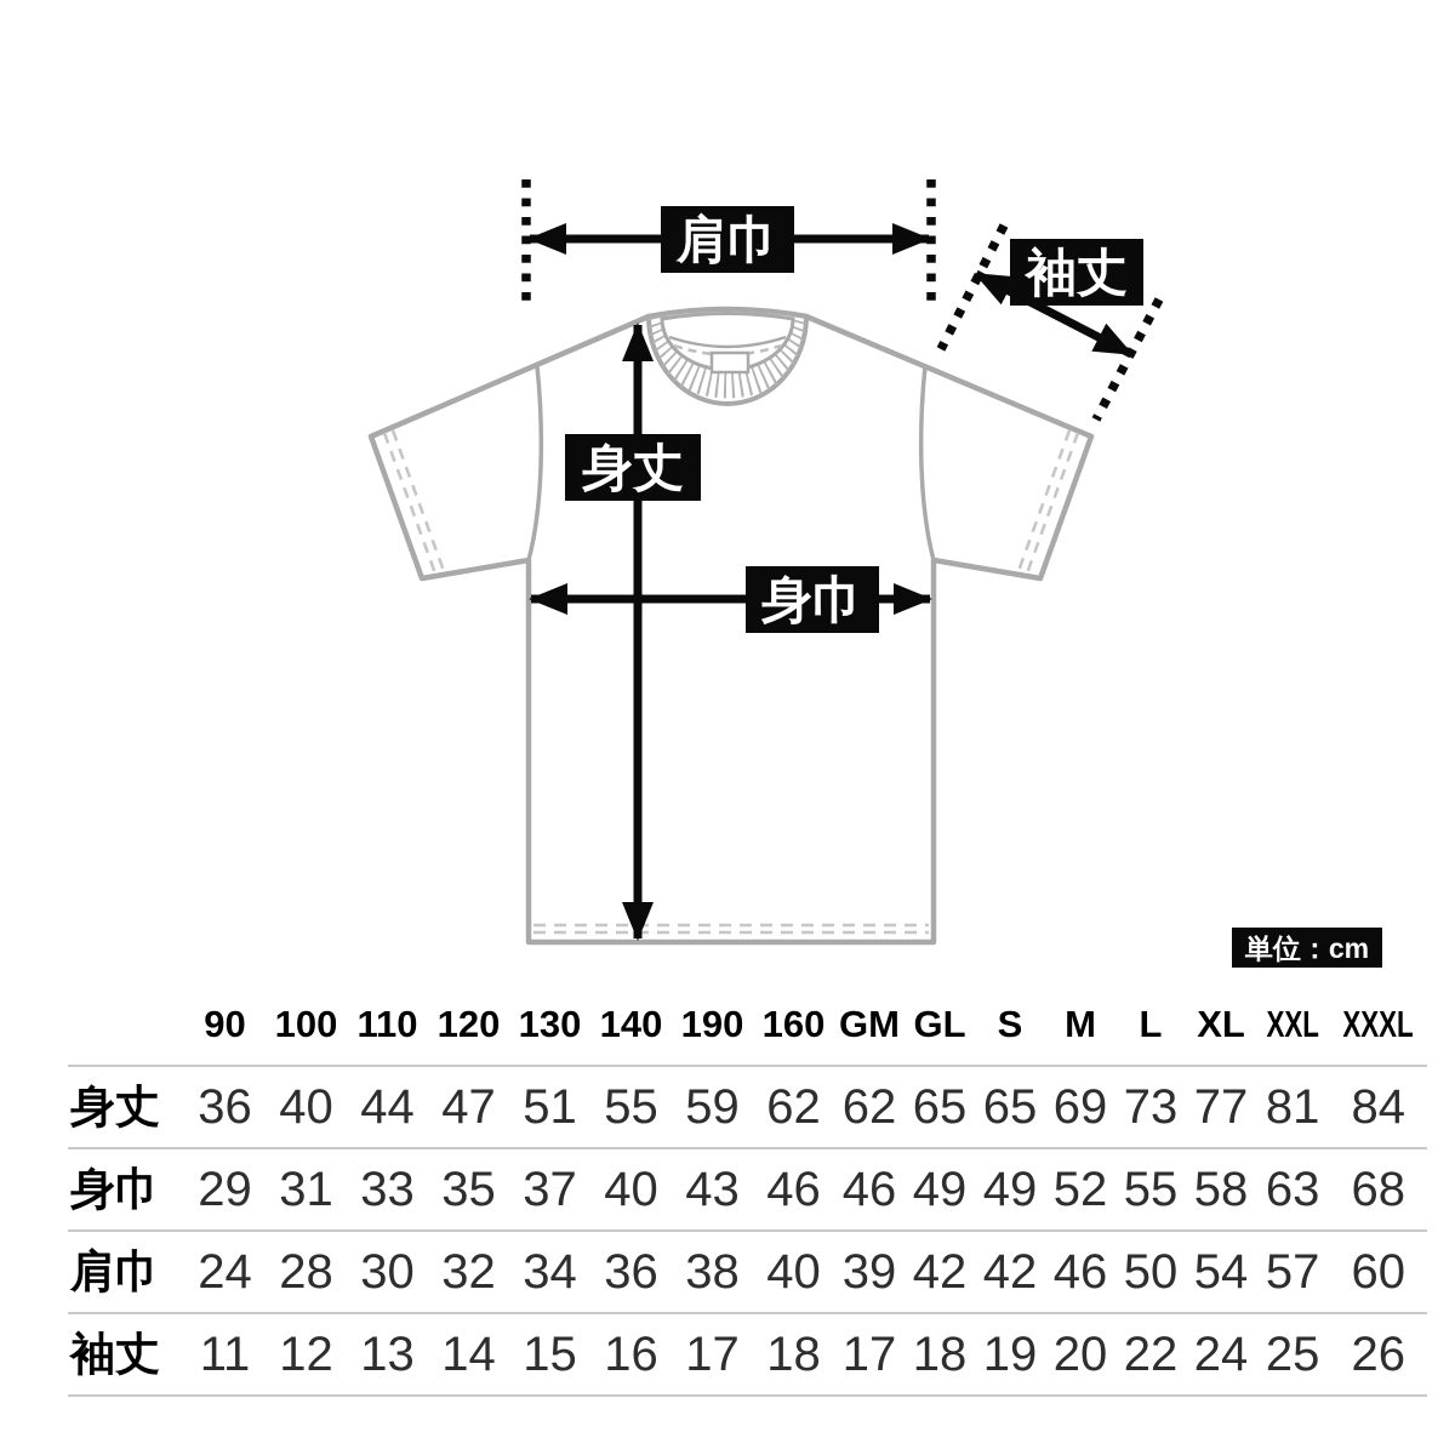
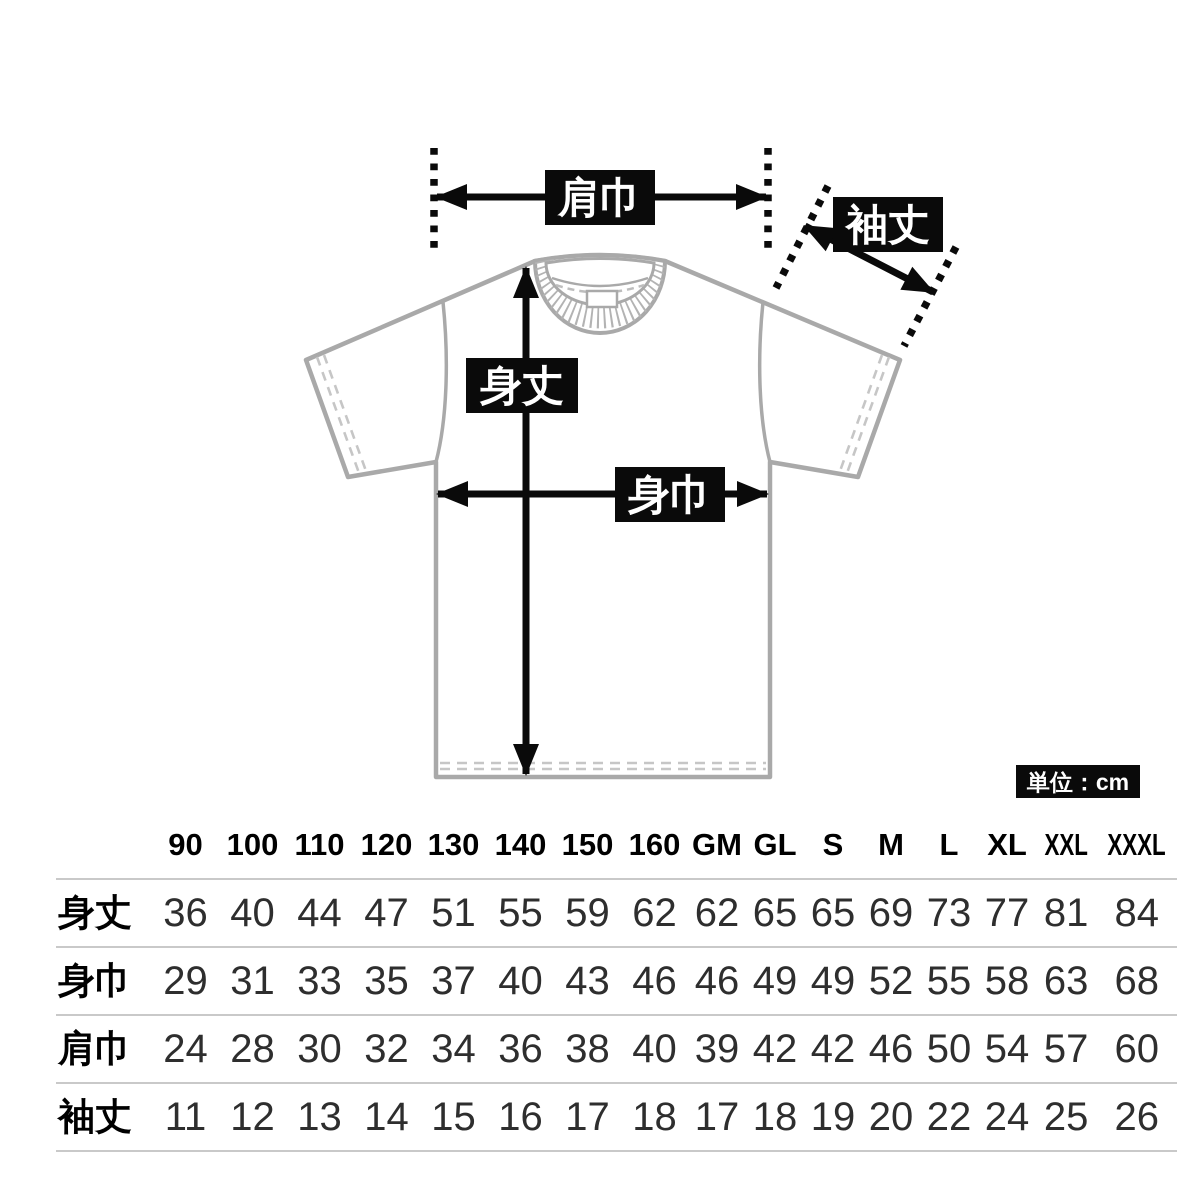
  肩巾
  袖丈
  身丈
  身巾
  単位：cm
- 	90	100	110	120	130	140	190	160	GM	GL	S	M	L	XL	XXL	XXXL
+ 	90	100	110	120	130	140	150	160	GM	GL	S	M	L	XL	XXL	XXXL
  身丈	36	40	44	47	51	55	59	62	62	65	65	69	73	77	81	84
  身巾	29	31	33	35	37	40	43	46	46	49	49	52	55	58	63	68
  肩巾	24	28	30	32	34	36	38	40	39	42	42	46	50	54	57	60
  袖丈	11	12	13	14	15	16	17	18	17	18	19	20	22	24	25	26
